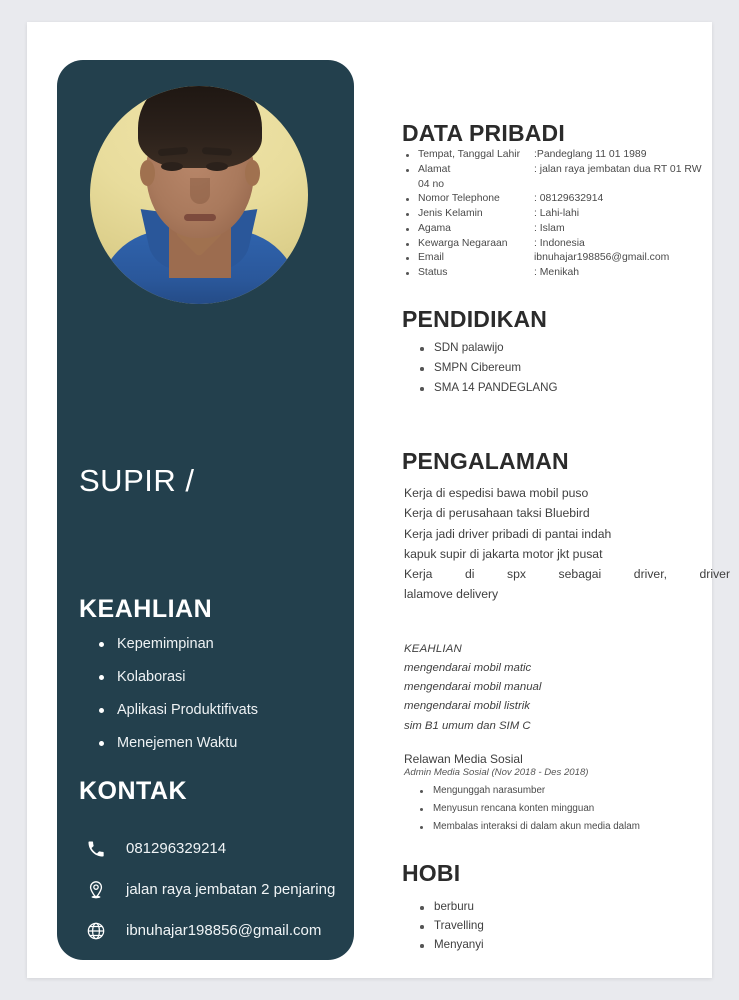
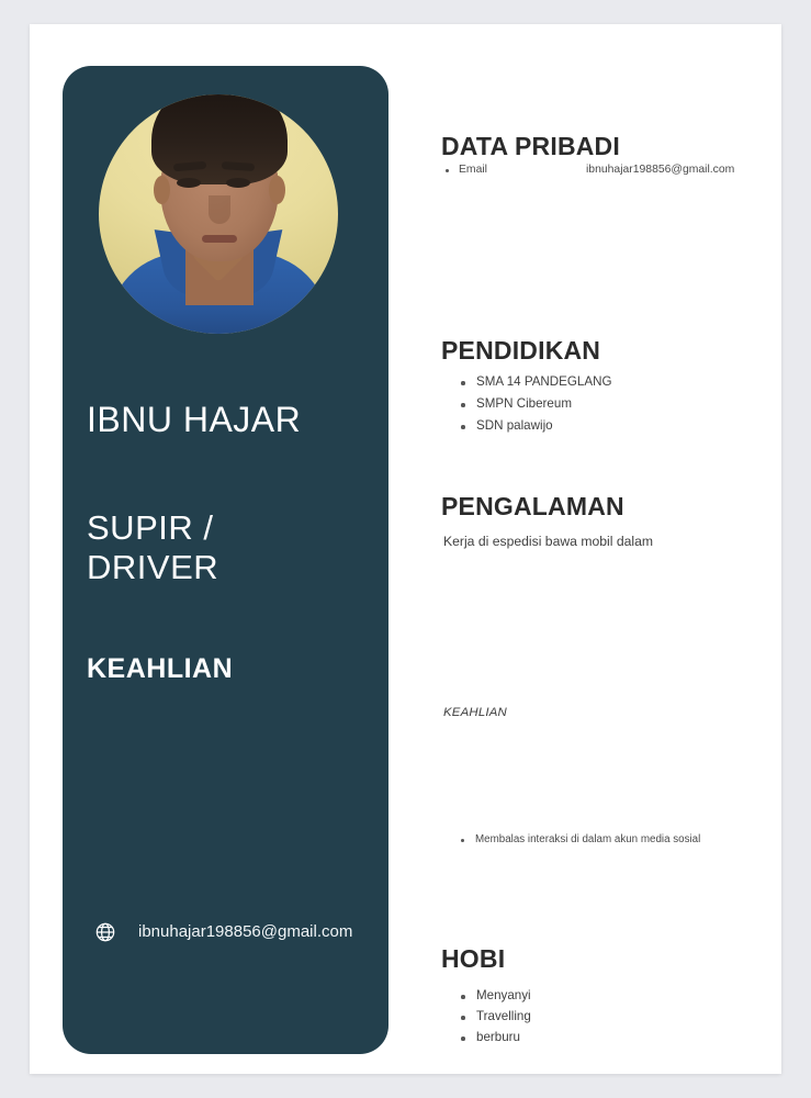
+ IBNU HAJAR
  SUPIR /
+ DRIVER
  KEAHLIAN
- Kepemimpinan
- Kolaborasi
- Aplikasi Produktifivats
- Menejemen Waktu
- KONTAK
- 081296329214
- jalan raya jembatan 2 penjaring
  ibnuhajar198856@gmail.com
  DATA PRIBADI
- Tempat, Tanggal Lahir
- :Pandeglang 11 01 1989
- Alamat
- : jalan raya jembatan dua RT 01 RW
- 04 no
- Nomor Telephone
- : 08129632914
- Jenis Kelamin
- : Lahi-lahi
- Agama
- : Islam
- Kewarga Negaraan
- : Indonesia
  Email
  ibnuhajar198856@gmail.com
- Status
- : Menikah
  PENDIDIKAN
- SDN palawijo
+ SMA 14 PANDEGLANG
  SMPN Cibereum
- SMA 14 PANDEGLANG
+ SDN palawijo
  PENGALAMAN
- Kerja di espedisi bawa mobil puso
+ Kerja di espedisi bawa mobil dalam
- Kerja di perusahaan taksi Bluebird
- Kerja jadi driver pribadi di pantai indah
- kapuk supir di jakarta motor jkt pusat
- Kerja di spx sebagai driver, driver
- lalamove delivery
  KEAHLIAN
- mengendarai mobil matic
- mengendarai mobil manual
- mengendarai mobil listrik
- sim B1 umum dan SIM C
- Relawan Media Sosial
- Admin Media Sosial (Nov 2018 - Des 2018)
- Mengunggah narasumber
- Menyusun rencana konten mingguan
- Membalas interaksi di dalam akun media dalam
+ Membalas interaksi di dalam akun media sosial
  HOBI
- berburu
+ Menyanyi
  Travelling
- Menyanyi
+ berburu
